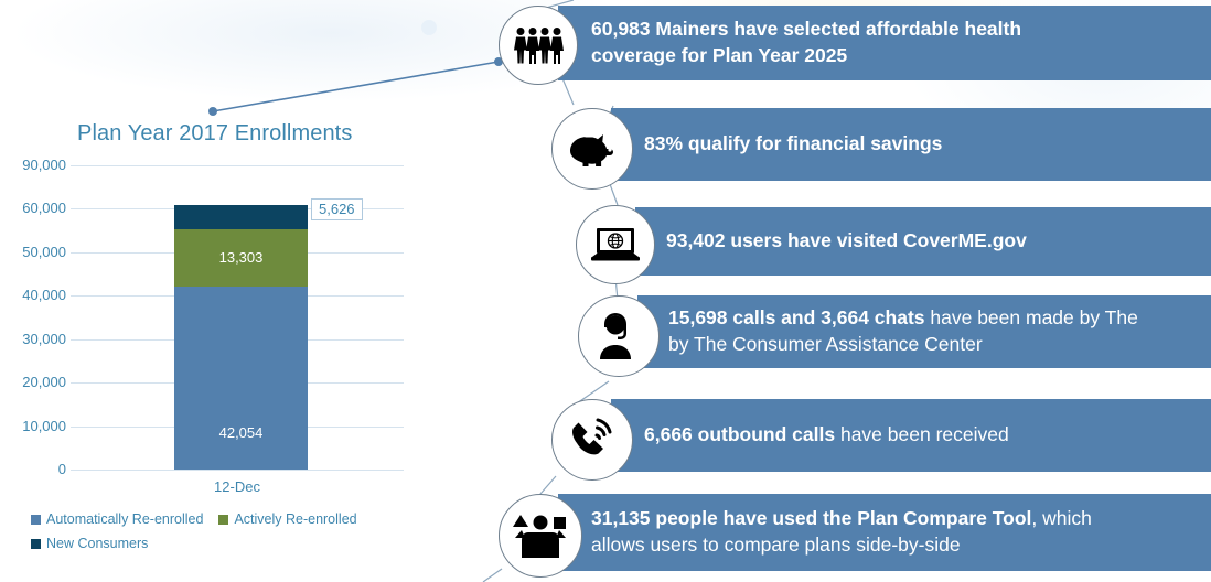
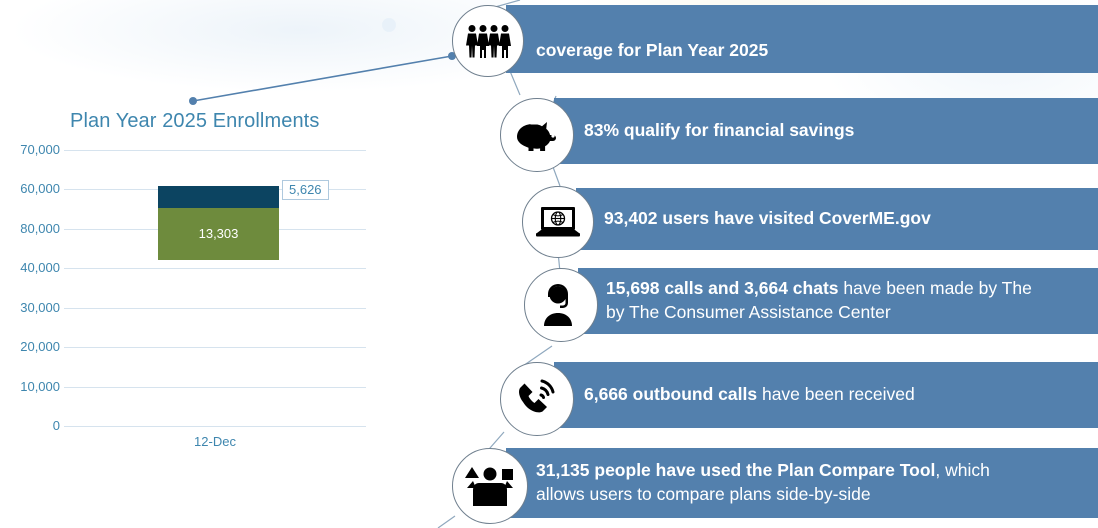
- Plan Year 2017 Enrollments
+ Plan Year 2025 Enrollments
- 90,000
+ 70,000
  60,000
- 50,000
+ 80,000
  40,000
  30,000
  20,000
  10,000
  0
  13,303
- 42,054
  5,626
  12-Dec
- Automatically Re-enrolled
- Actively Re-enrolled
- New Consumers
- 60,983 Mainers have selected affordable health
  coverage for Plan Year 2025
  83% qualify for financial savings
  93,402 users have visited CoverME.gov
  15,698 calls and 3,664 chats have been made by The
  by The Consumer Assistance Center
  6,666 outbound calls have been received
  31,135 people have used the Plan Compare Tool, which
  allows users to compare plans side-by-side
